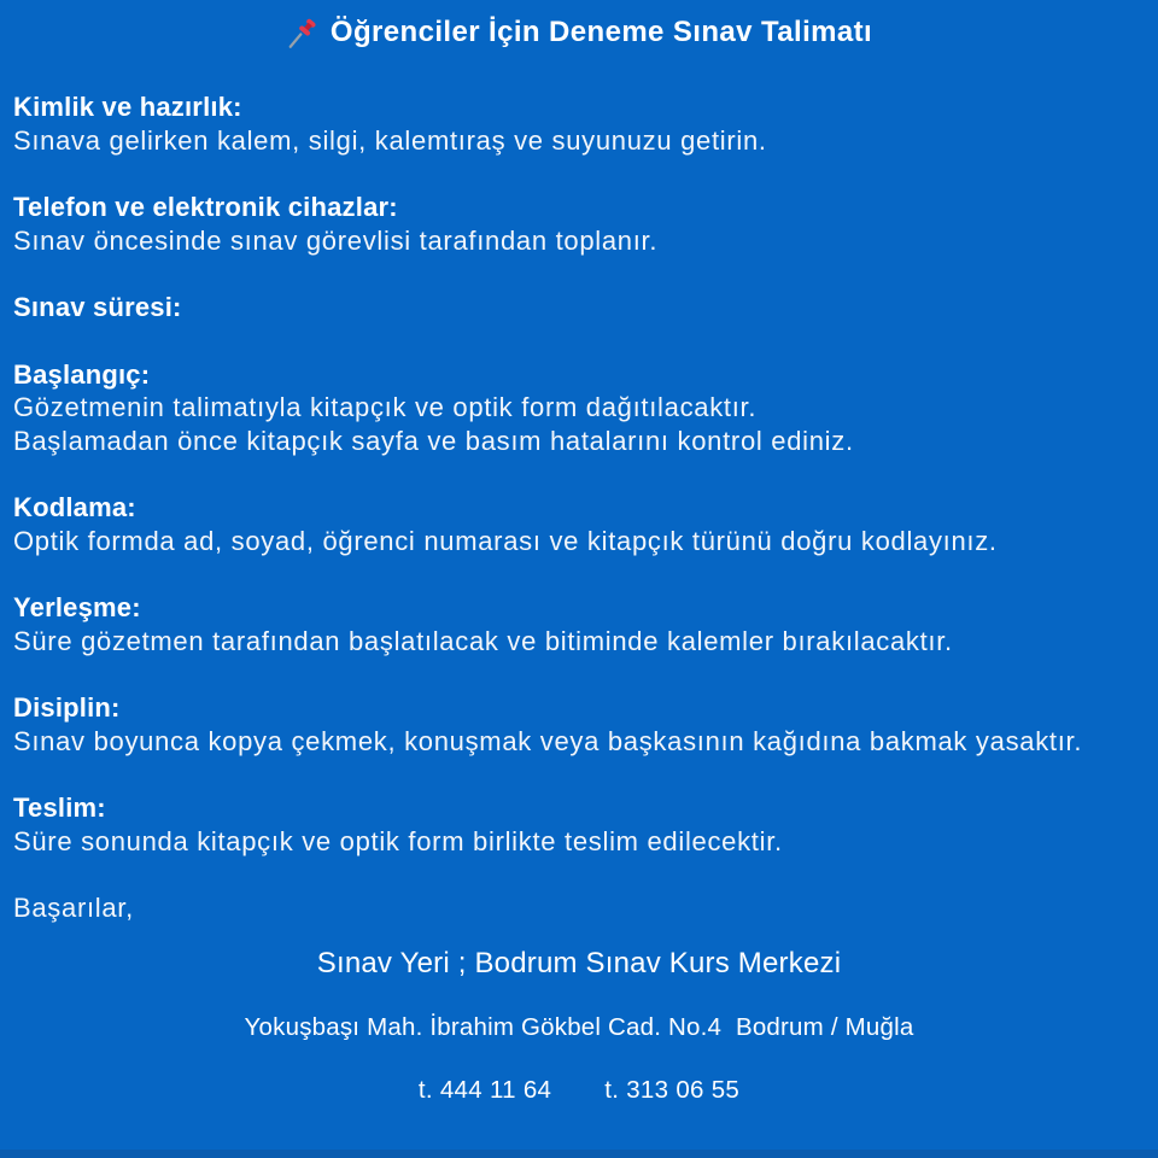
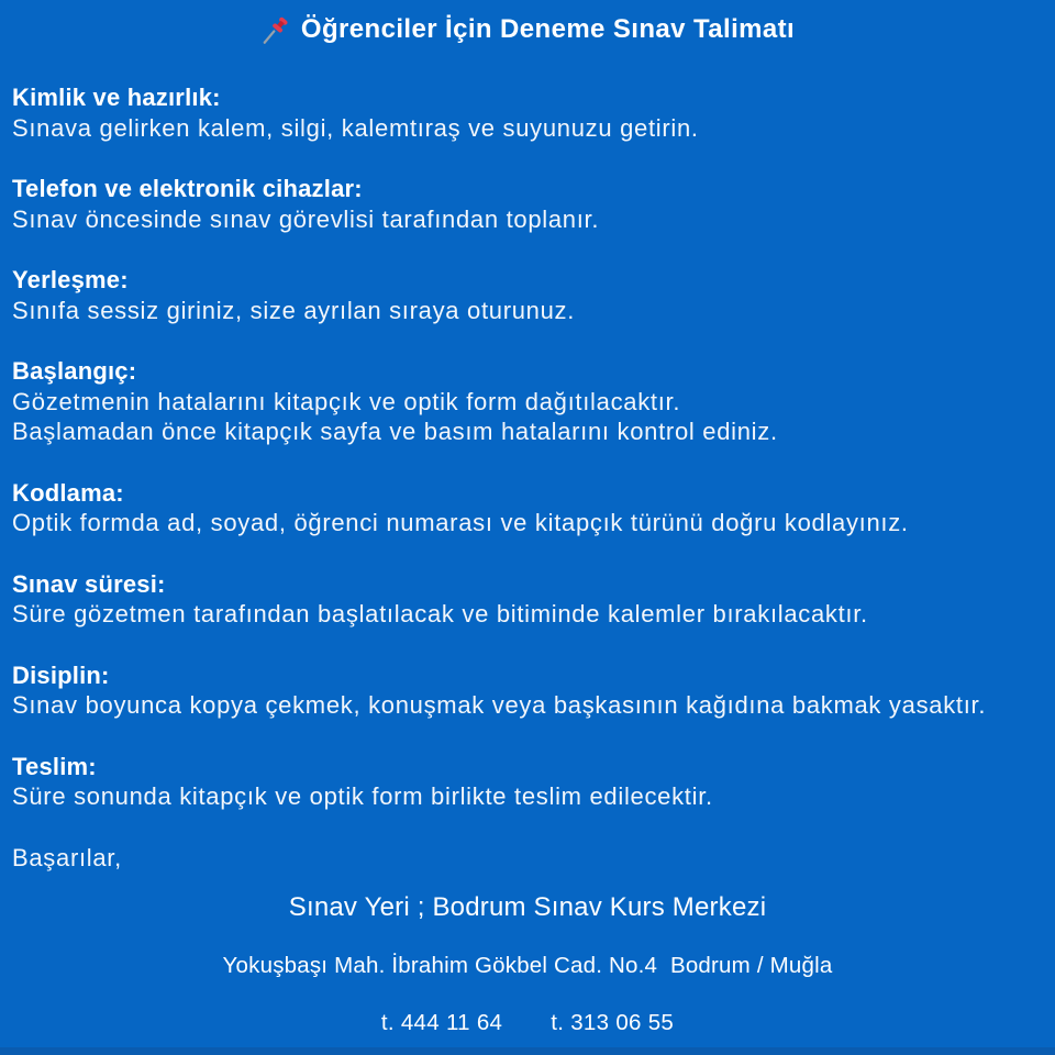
  Öğrenciler İçin Deneme Sınav Talimatı
  Kimlik ve hazırlık:
  Sınava gelirken kalem, silgi, kalemtıraş ve suyunuzu getirin.
  Telefon ve elektronik cihazlar:
  Sınav öncesinde sınav görevlisi tarafından toplanır.
- Sınav süresi:
+ Yerleşme:
+ Sınıfa sessiz giriniz, size ayrılan sıraya oturunuz.
  Başlangıç:
- Gözetmenin talimatıyla kitapçık ve optik form dağıtılacaktır.
+ Gözetmenin hatalarını kitapçık ve optik form dağıtılacaktır.
  Başlamadan önce kitapçık sayfa ve basım hatalarını kontrol ediniz.
  Kodlama:
  Optik formda ad, soyad, öğrenci numarası ve kitapçık türünü doğru kodlayınız.
- Yerleşme:
+ Sınav süresi:
  Süre gözetmen tarafından başlatılacak ve bitiminde kalemler bırakılacaktır.
  Disiplin:
  Sınav boyunca kopya çekmek, konuşmak veya başkasının kağıdına bakmak yasaktır.
  Teslim:
  Süre sonunda kitapçık ve optik form birlikte teslim edilecektir.
  Başarılar,
  Sınav Yeri ; Bodrum Sınav Kurs Merkezi
  Yokuşbaşı Mah. İbrahim Gökbel Cad. No.4 Bodrum / Muğla
  t. 444 11 64
  t. 313 06 55
